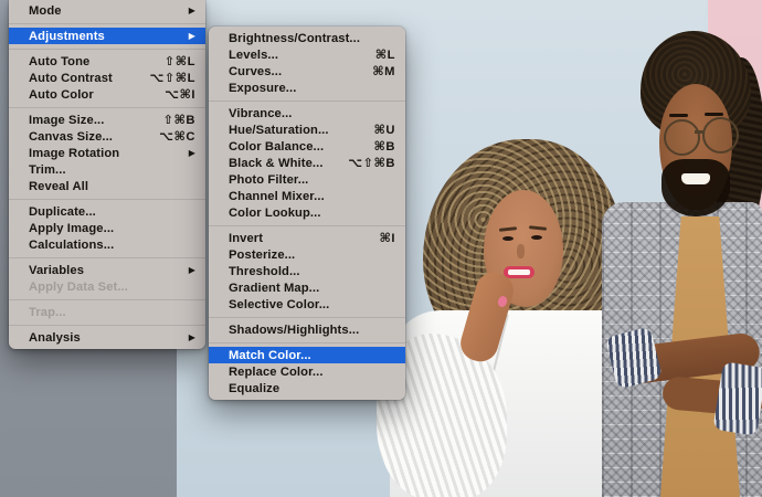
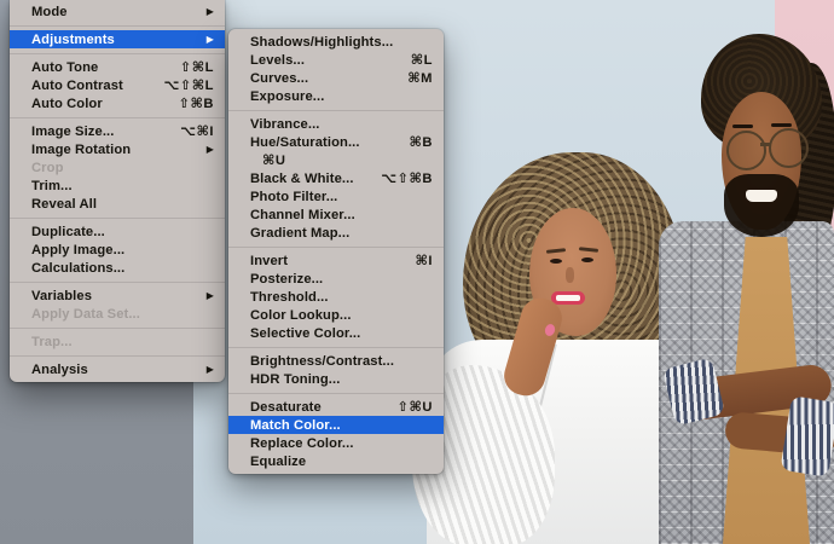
  Mode
  ▶
  Adjustments
  ▶
  Auto Tone
  ⇧⌘L
  Auto Contrast
  ⌥⇧⌘L
  Auto Color
- ⌥⌘I
+ ⇧⌘B
  Image Size...
- ⇧⌘B
+ ⌥⌘I
- Canvas Size...
- ⌥⌘C
  Image Rotation
  ▶
+ Crop
  Trim...
  Reveal All
  Duplicate...
  Apply Image...
  Calculations...
  Variables
  ▶
  Apply Data Set...
  Trap...
  Analysis
  ▶
- Brightness/Contrast...
+ Shadows/Highlights...
  Levels...
  ⌘L
  Curves...
  ⌘M
  Exposure...
  Vibrance...
  Hue/Saturation...
- ⌘U
+ ⌘B
- Color Balance...
- ⌘B
+ ⌘U
  Black & White...
  ⌥⇧⌘B
  Photo Filter...
  Channel Mixer...
- Color Lookup...
+ Gradient Map...
  Invert
  ⌘I
  Posterize...
  Threshold...
- Gradient Map...
+ Color Lookup...
  Selective Color...
- Shadows/Highlights...
+ Brightness/Contrast...
+ HDR Toning...
+ Desaturate
+ ⇧⌘U
  Match Color...
  Replace Color...
  Equalize
